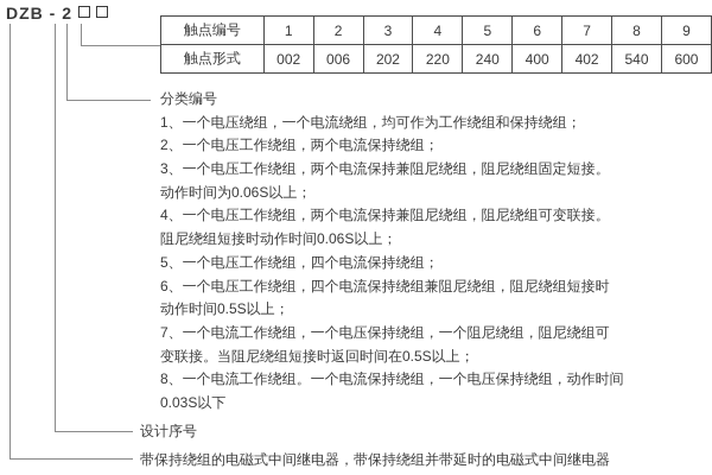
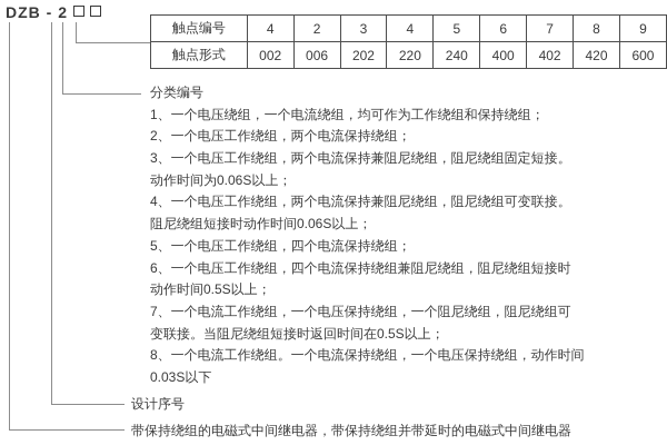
  DZB - 2
- 触点编号	1	2	3	4	5	6	7	8	9
+ 触点编号	4	2	3	4	5	6	7	8	9
- 触点形式	002	006	202	220	240	400	402	540	600
+ 触点形式	002	006	202	220	240	400	402	420	600
  分类编号
  1、一个电压绕组，一个电流绕组，均可作为工作绕组和保持绕组；
  2、一个电压工作绕组，两个电流保持绕组；
  3、一个电压工作绕组，两个电流保持兼阻尼绕组，阻尼绕组固定短接。
  动作时间为0.06S以上；
  4、一个电压工作绕组，两个电流保持兼阻尼绕组，阻尼绕组可变联接。
  阻尼绕组短接时动作时间0.06S以上；
  5、一个电压工作绕组，四个电流保持绕组；
  6、一个电压工作绕组，四个电流保持绕组兼阻尼绕组，阻尼绕组短接时
  动作时间0.5S以上；
  7、一个电流工作绕组，一个电压保持绕组，一个阻尼绕组，阻尼绕组可
  变联接。当阻尼绕组短接时返回时间在0.5S以上；
  8、一个电流工作绕组。一个电流保持绕组，一个电压保持绕组，动作时间
  0.03S以下
  设计序号
  带保持绕组的电磁式中间继电器，带保持绕组并带延时的电磁式中间继电器
